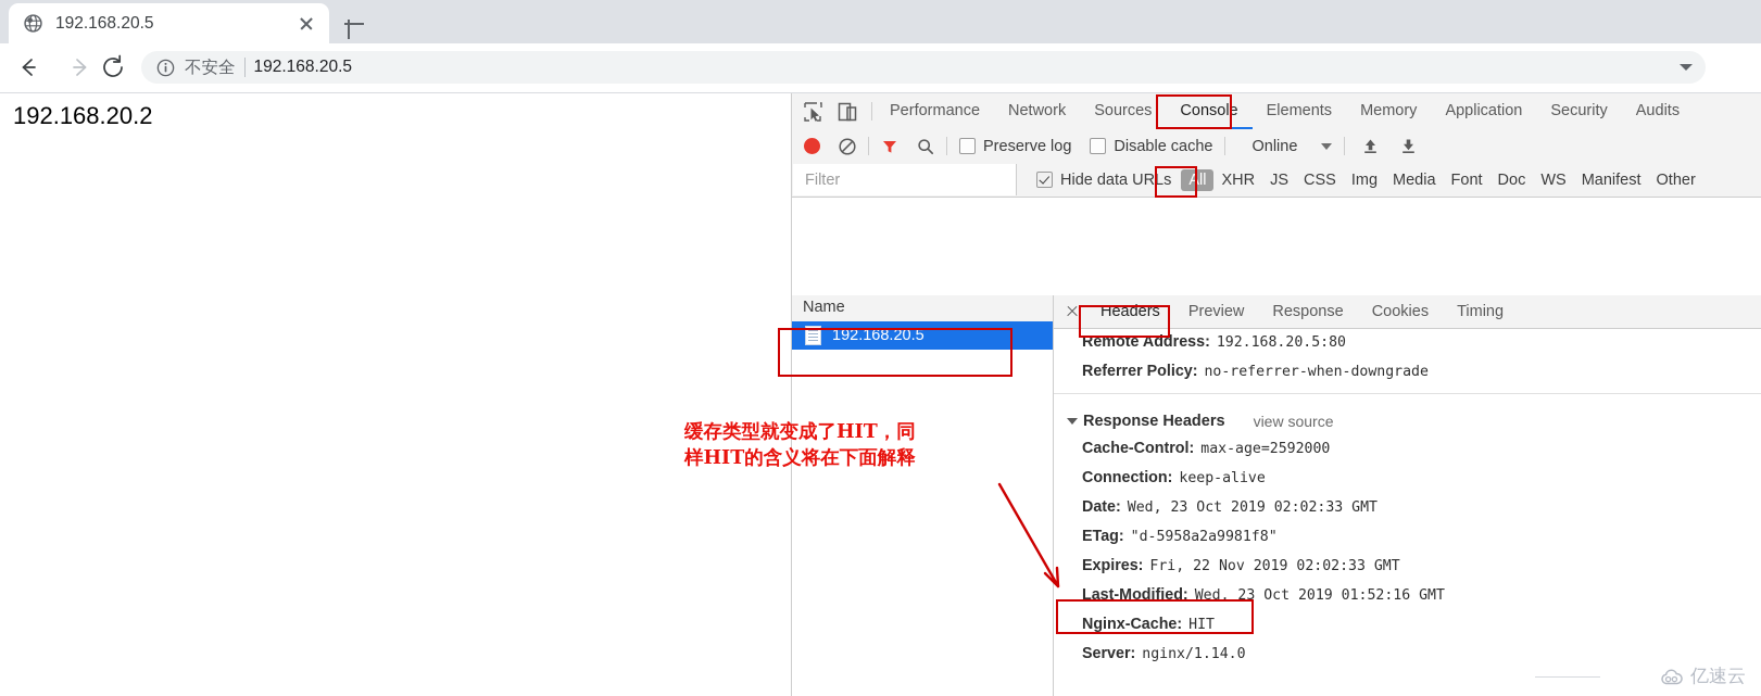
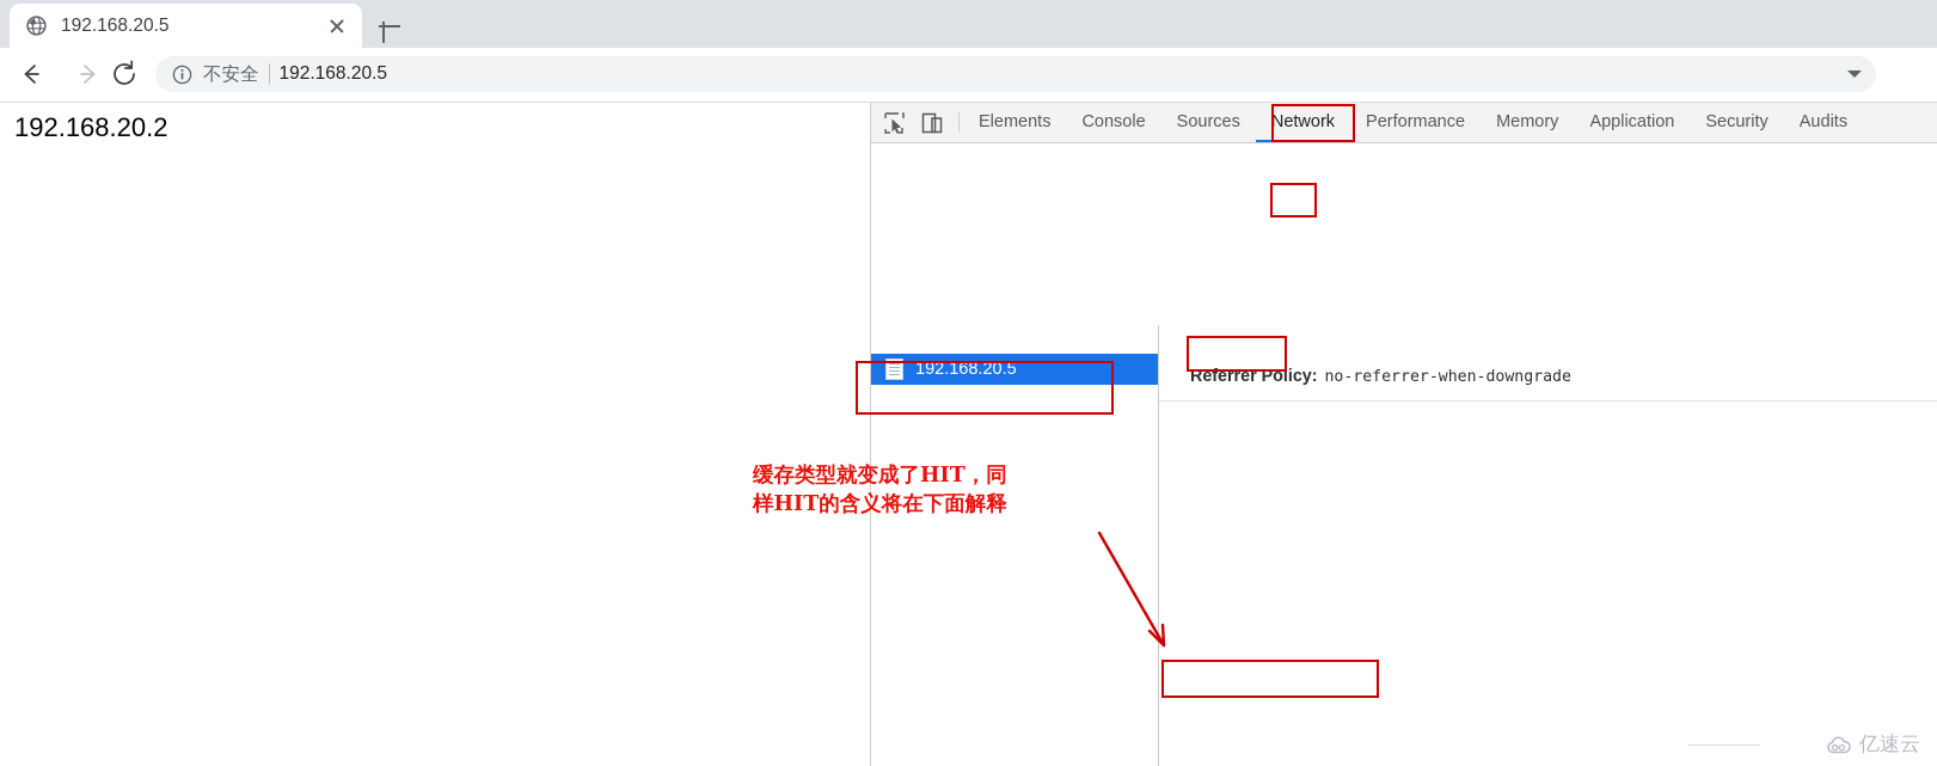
  192.168.20.5
  不安全
  192.168.20.5
  192.168.20.2
- Performance
+ Elements
- Network
+ Console
  Sources
- Console
+ Network
- Elements
+ Performance
  Memory
  Application
  Security
  Audits
- Preserve log
- Disable cache
- Online
- Filter
- Hide data URLs
- All
- XHR
- JS
- CSS
- Img
- Media
- Font
- Doc
- WS
- Manifest
- Other
- Name
  192.168.20.5
- Headers
- Preview
- Response
- Cookies
- Timing
- Remote Address:
- 192.168.20.5:80
  Referrer Policy:
  no-referrer-when-downgrade
- Response Headers
- view source
- Cache-Control:
- max-age=2592000
- Connection:
- keep-alive
- Date:
- Wed, 23 Oct 2019 02:02:33 GMT
- ETag:
- "d-5958a2a9981f8"
- Expires:
- Fri, 22 Nov 2019 02:02:33 GMT
- Last-Modified:
- Wed, 23 Oct 2019 01:52:16 GMT
- Nginx-Cache:
- HIT
- Server:
- nginx/1.14.0
  缓存类型就变成了HIT，同
  样HIT的含义将在下面解释
  亿速云
